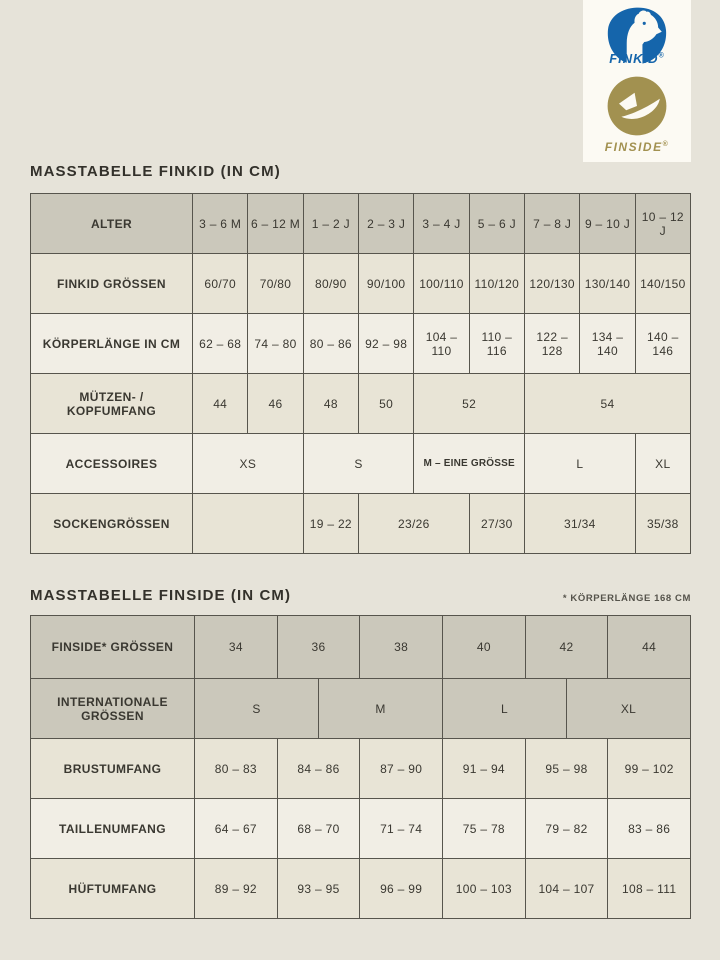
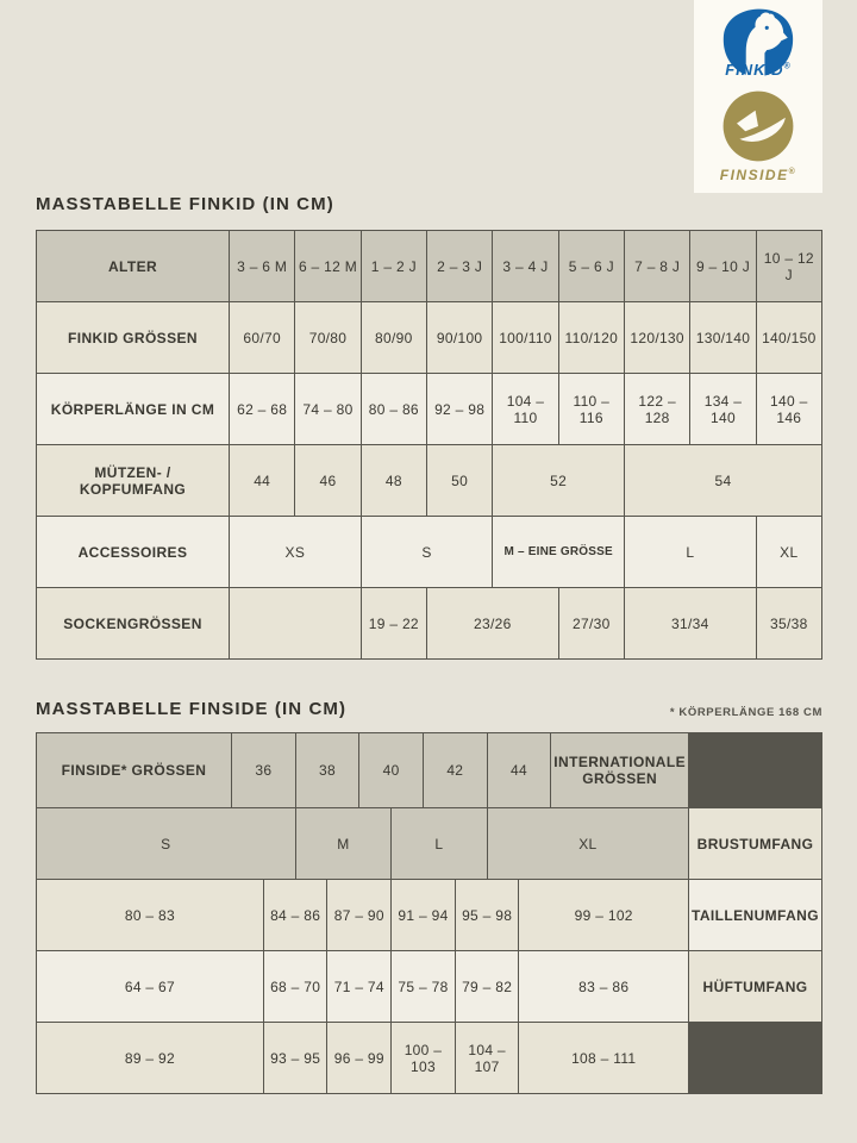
  FINKID
  FINSIDE
  MASSTABELLE FINKID (IN CM)
  ALTER
  3 – 6 M
  6 – 12 M
  1 – 2 J
  2 – 3 J
  3 – 4 J
  5 – 6 J
  7 – 8 J
  9 – 10 J
  10 – 12 J
  FINKID GRÖSSEN
  60/70
  70/80
  80/90
  90/100
  100/110
  110/120
  120/130
  130/140
  140/150
  KÖRPERLÄNGE IN CM
  62 – 68
  74 – 80
  80 – 86
  92 – 98
  104 – 110
  110 – 116
  122 – 128
  134 – 140
  140 – 146
  MÜTZEN- / KOPFUMFANG
  44
  46
  48
  50
  52
  54
  ACCESSOIRES
  XS
  S
  M – EINE GRÖSSE
  L
  XL
  SOCKENGRÖSSEN
  19 – 22
  23/26
  27/30
  31/34
  35/38
  MASSTABELLE FINSIDE (IN CM)
  * KÖRPERLÄNGE 168 CM
  FINSIDE* GRÖSSEN
- 34
  36
  38
  40
  42
  44
  INTERNATIONALE GRÖSSEN
  S
  M
  L
  XL
  BRUSTUMFANG
  80 – 83
  84 – 86
  87 – 90
  91 – 94
  95 – 98
  99 – 102
  TAILLENUMFANG
  64 – 67
  68 – 70
  71 – 74
  75 – 78
  79 – 82
  83 – 86
  HÜFTUMFANG
  89 – 92
  93 – 95
  96 – 99
  100 – 103
  104 – 107
  108 – 111
